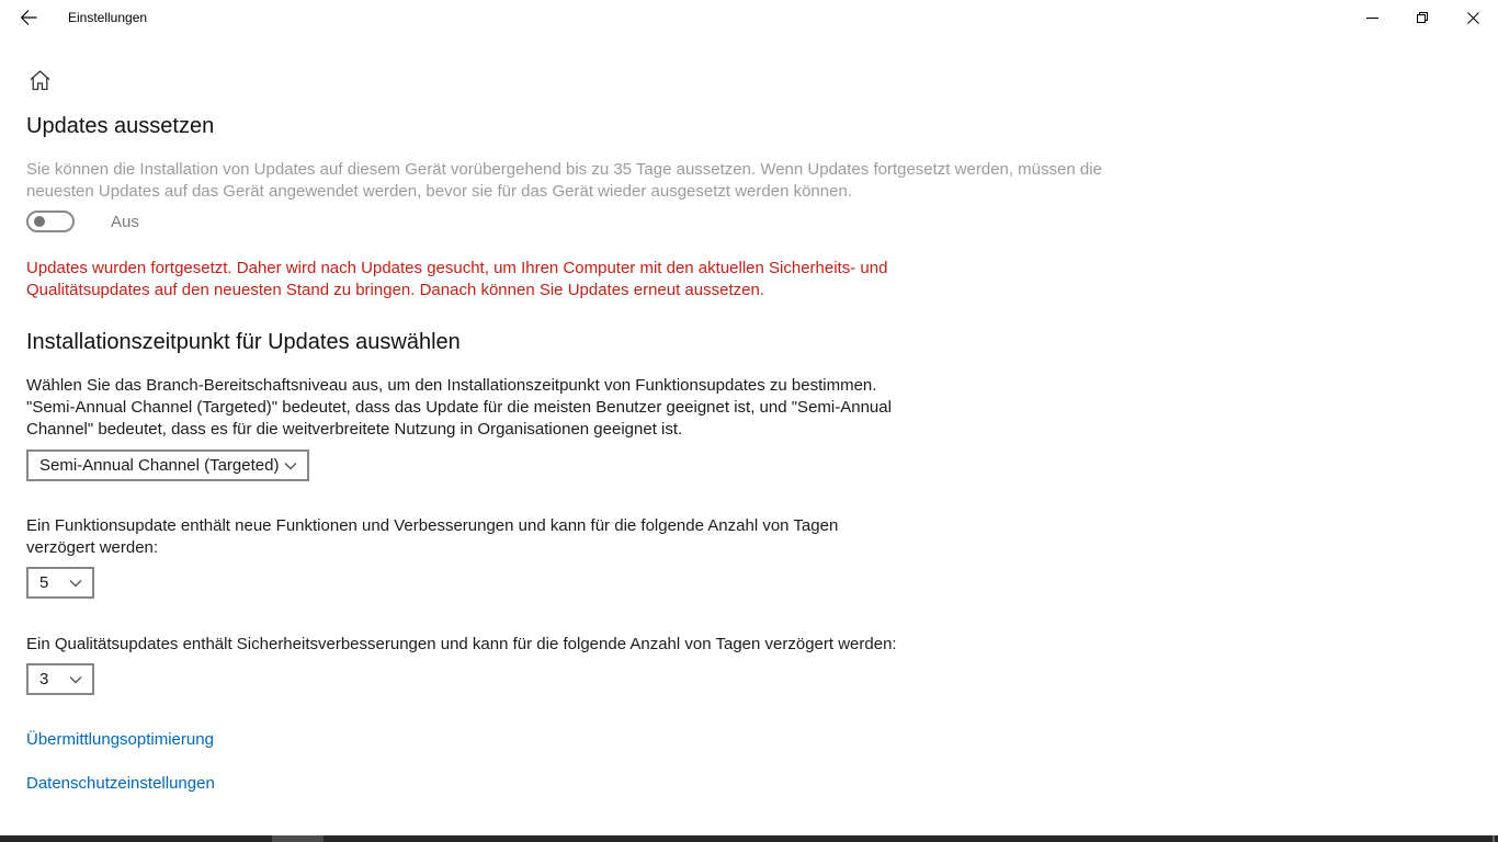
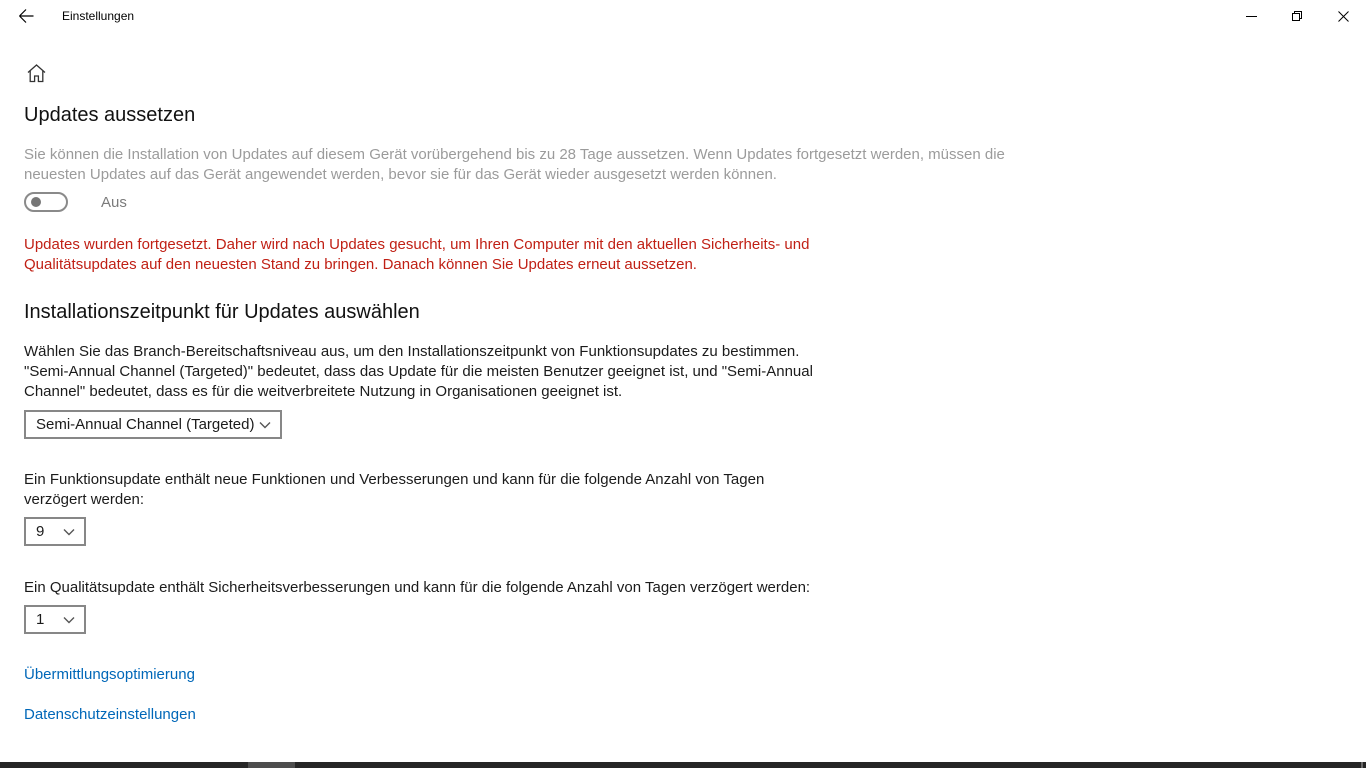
  Einstellungen
  Updates aussetzen
- Sie können die Installation von Updates auf diesem Gerät vorübergehend bis zu 35 Tage aussetzen. Wenn Updates fortgesetzt werden, müssen die neuesten Updates auf das Gerät angewendet werden, bevor sie für das Gerät wieder ausgesetzt werden können.
+ Sie können die Installation von Updates auf diesem Gerät vorübergehend bis zu 28 Tage aussetzen. Wenn Updates fortgesetzt werden, müssen die neuesten Updates auf das Gerät angewendet werden, bevor sie für das Gerät wieder ausgesetzt werden können.
  Aus
  Updates wurden fortgesetzt. Daher wird nach Updates gesucht, um Ihren Computer mit den aktuellen Sicherheits- und Qualitätsupdates auf den neuesten Stand zu bringen. Danach können Sie Updates erneut aussetzen.
  Installationszeitpunkt für Updates auswählen
  Wählen Sie das Branch-Bereitschaftsniveau aus, um den Installationszeitpunkt von Funktionsupdates zu bestimmen. "Semi-Annual Channel (Targeted)" bedeutet, dass das Update für die meisten Benutzer geeignet ist, und "Semi-Annual Channel" bedeutet, dass es für die weitverbreitete Nutzung in Organisationen geeignet ist.
  Semi-Annual Channel (Targeted)
  Ein Funktionsupdate enthält neue Funktionen und Verbesserungen und kann für die folgende Anzahl von Tagen verzögert werden:
- 5
+ 9
- Ein Qualitätsupdates enthält Sicherheitsverbesserungen und kann für die folgende Anzahl von Tagen verzögert werden:
+ Ein Qualitätsupdate enthält Sicherheitsverbesserungen und kann für die folgende Anzahl von Tagen verzögert werden:
- 3
+ 1
  Übermittlungsoptimierung
  Datenschutzeinstellungen
